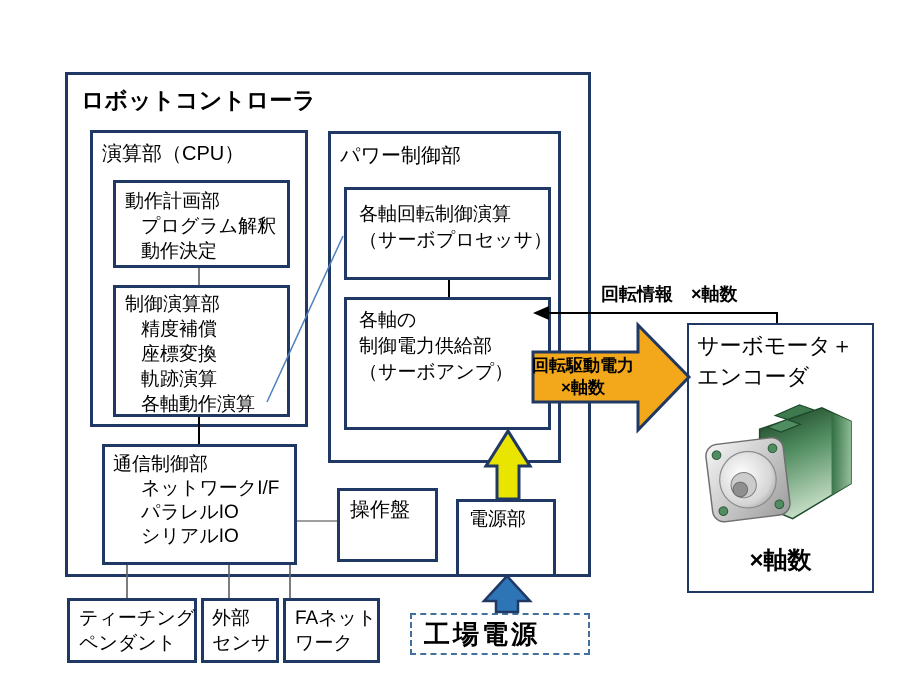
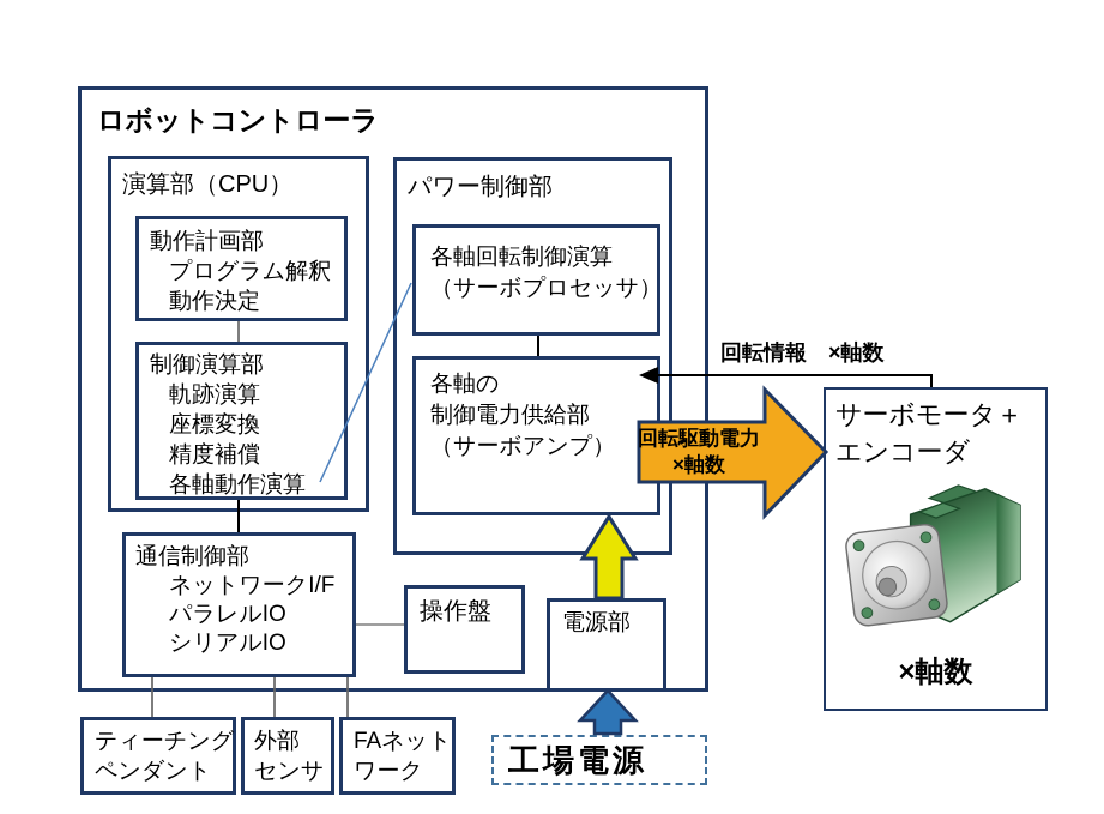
  ロボットコントローラ
  演算部（CPU）
  動作計画部
  プログラム解釈
  動作決定
  制御演算部
- 精度補償
+ 軌跡演算
  座標変換
- 軌跡演算
+ 精度補償
  各軸動作演算
  通信制御部
  ネットワークI/F
  パラレルIO
  シリアルIO
  パワー制御部
  各軸回転制御演算
  （サーボプロセッサ）
  各軸の
  制御電力供給部
  （サーボアンプ）
  操作盤
  電源部
  ティーチング
  ペンダント
  外部
  センサ
  FAネット
  ワーク
  工場電源
  サーボモータ＋
  エンコーダ
  ×軸数
  回転情報 ×軸数
  回転駆動電力
  ×軸数
